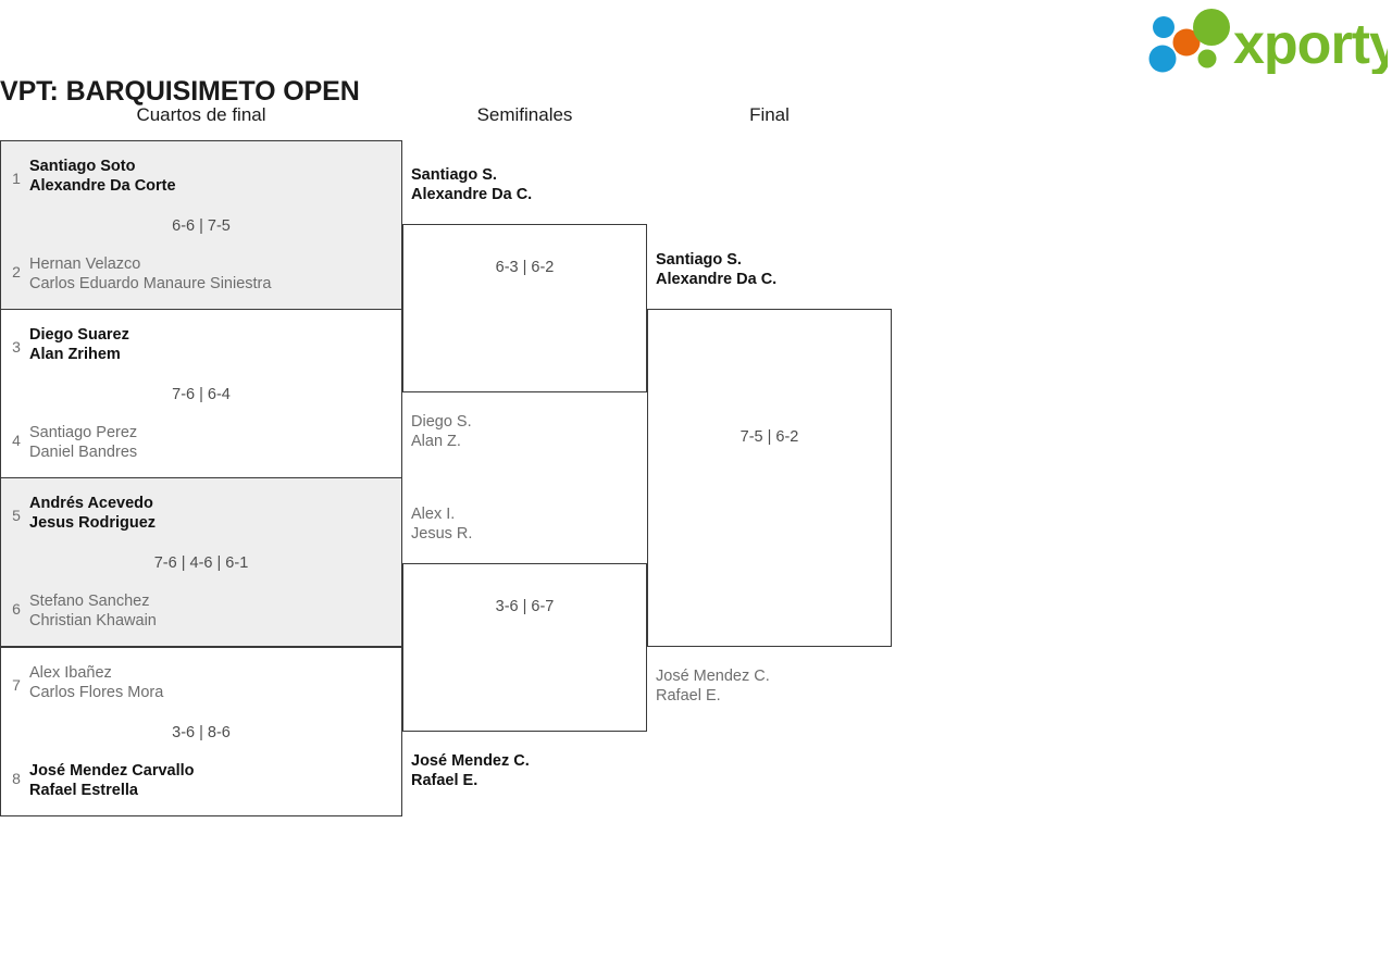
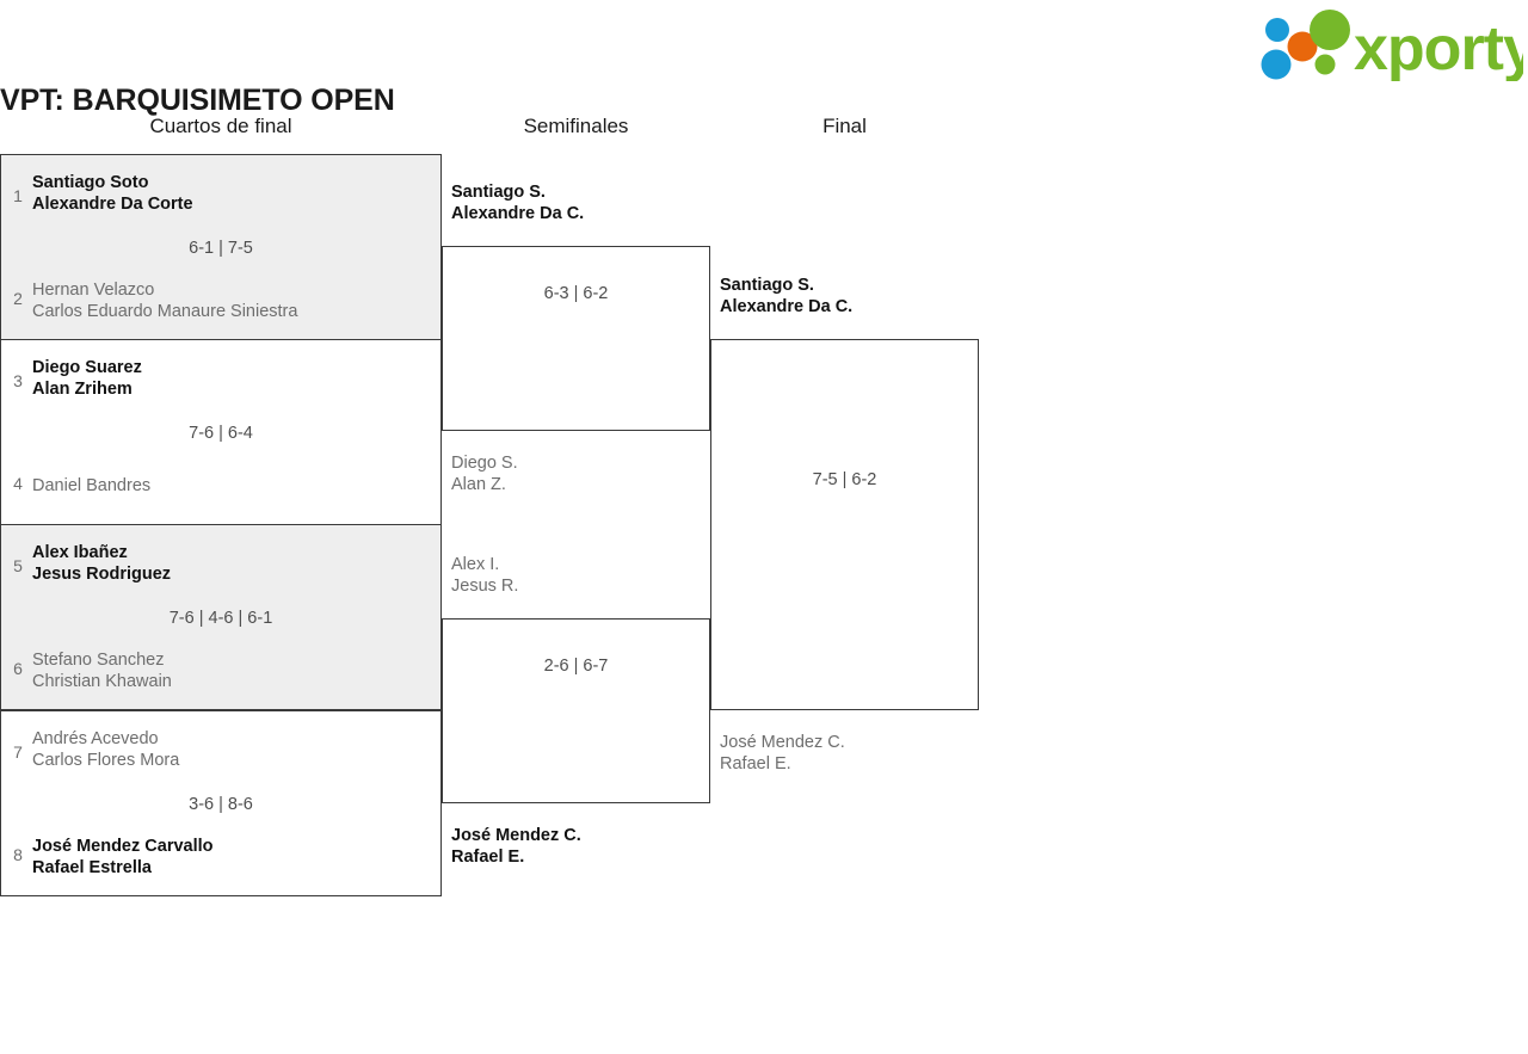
  VPT: BARQUISIMETO OPEN
  xporty
  Cuartos de final
  Semifinales
  Final
  1
  Santiago Soto
  Alexandre Da Corte
- 6-6 | 7-5
+ 6-1 | 7-5
  2
  Hernan Velazco
  Carlos Eduardo Manaure Siniestra
  3
  Diego Suarez
  Alan Zrihem
  7-6 | 6-4
  4
- Santiago Perez
  Daniel Bandres
  5
- Andrés Acevedo
+ Alex Ibañez
  Jesus Rodriguez
  7-6 | 4-6 | 6-1
  6
  Stefano Sanchez
  Christian Khawain
  7
- Alex Ibañez
+ Andrés Acevedo
  Carlos Flores Mora
  3-6 | 8-6
  8
  José Mendez Carvallo
  Rafael Estrella
  Santiago S.
  Alexandre Da C.
  6-3 | 6-2
  Diego S.
  Alan Z.
  Alex I.
  Jesus R.
- 3-6 | 6-7
+ 2-6 | 6-7
  José Mendez C.
  Rafael E.
  Santiago S.
  Alexandre Da C.
  7-5 | 6-2
  José Mendez C.
  Rafael E.
